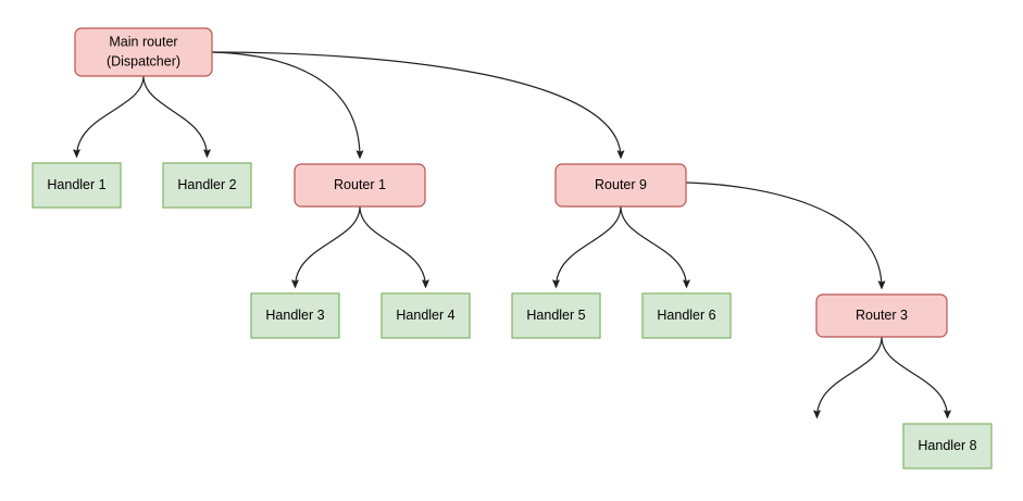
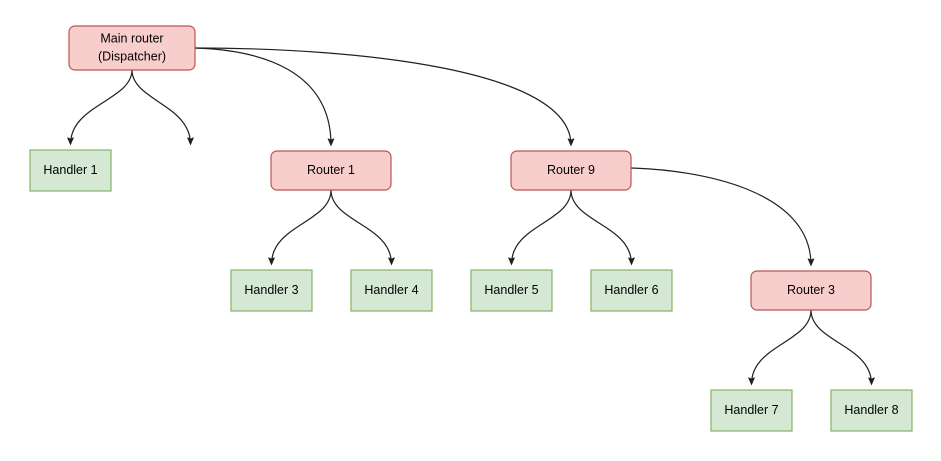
  Main router
  (Dispatcher)
  Handler 1
- Handler 2
  Router 1
  Router 9
  Handler 3
  Handler 4
  Handler 5
  Handler 6
  Router 3
+ Handler 7
  Handler 8
